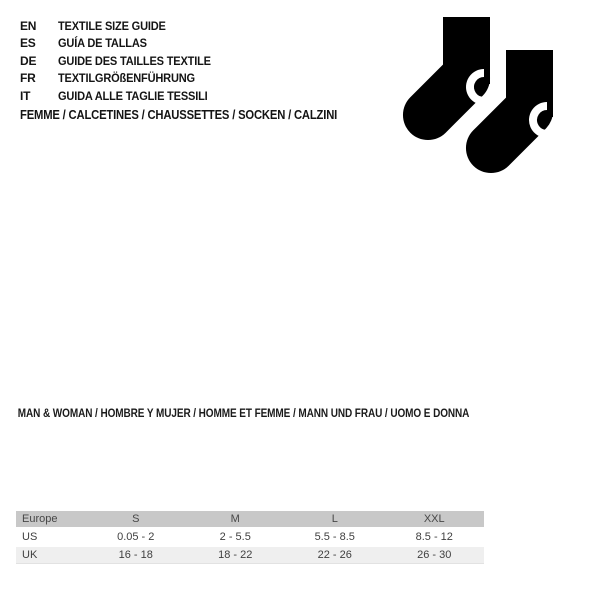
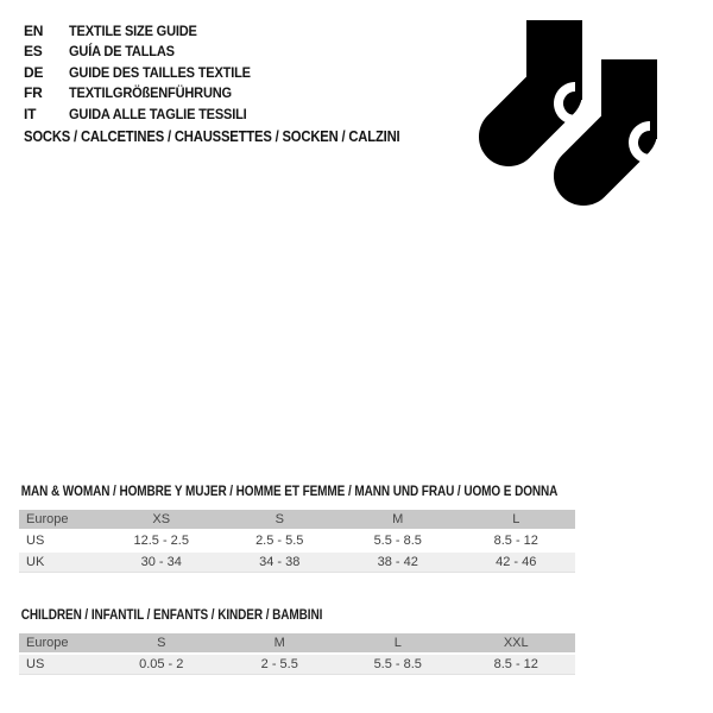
  EN
  TEXTILE SIZE GUIDE
  ES
  GUÍA DE TALLAS
  DE
  GUIDE DES TAILLES TEXTILE
  FR
  TEXTILGRÖßENFÜHRUNG
  IT
  GUIDA ALLE TAGLIE TESSILI
- FEMME / CALCETINES / CHAUSSETTES / SOCKEN / CALZINI
+ SOCKS / CALCETINES / CHAUSSETTES / SOCKEN / CALZINI
  MAN & WOMAN / HOMBRE Y MUJER / HOMME ET FEMME / MANN UND FRAU / UOMO E DONNA
+ Europe	XS	S	M	L
+ US	12.5 - 2.5	2.5 - 5.5	5.5 - 8.5	8.5 - 12
+ UK	30 - 34	34 - 38	38 - 42	42 - 46
+ CHILDREN / INFANTIL / ENFANTS / KINDER / BAMBINI
  Europe	S	M	L	XXL
  US	0.05 - 2	2 - 5.5	5.5 - 8.5	8.5 - 12
- UK	16 - 18	18 - 22	22 - 26	26 - 30
